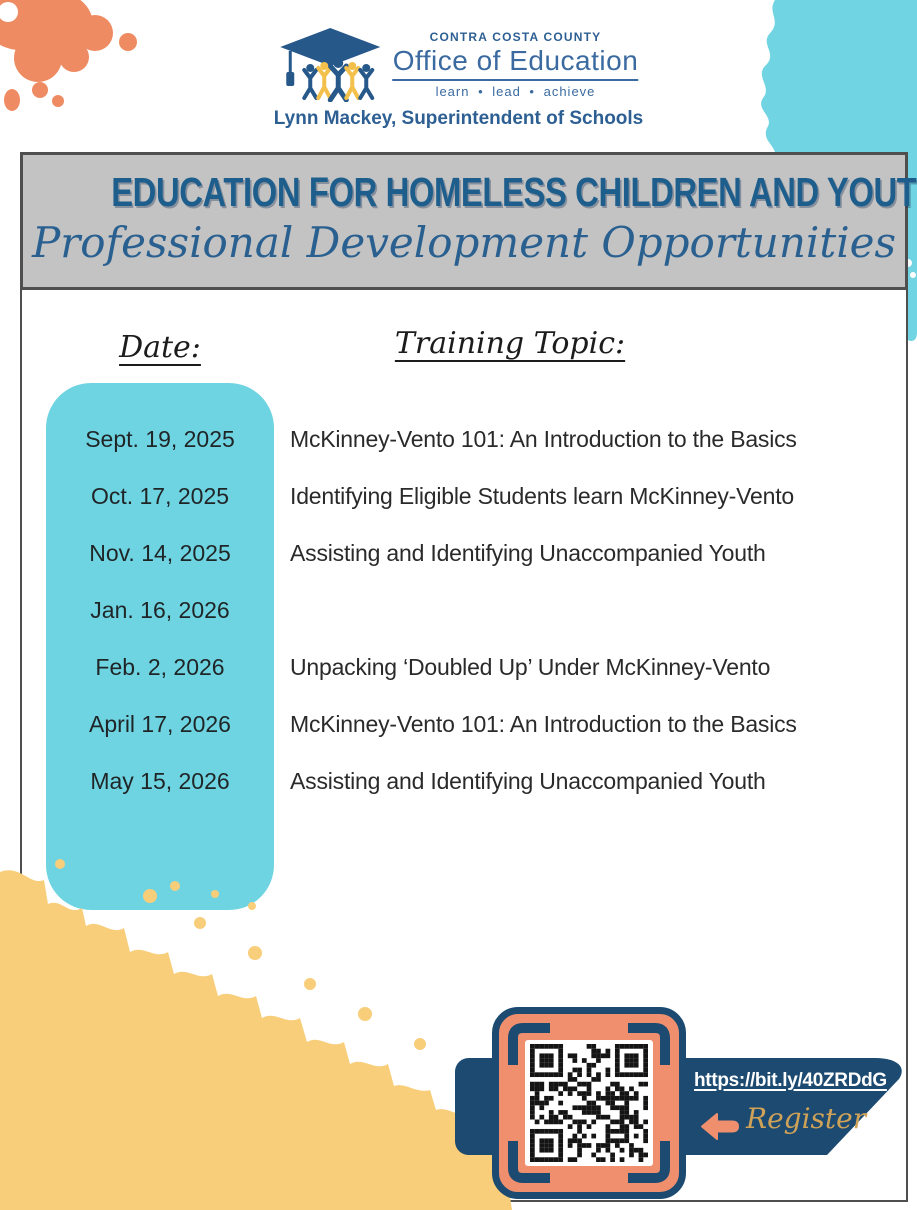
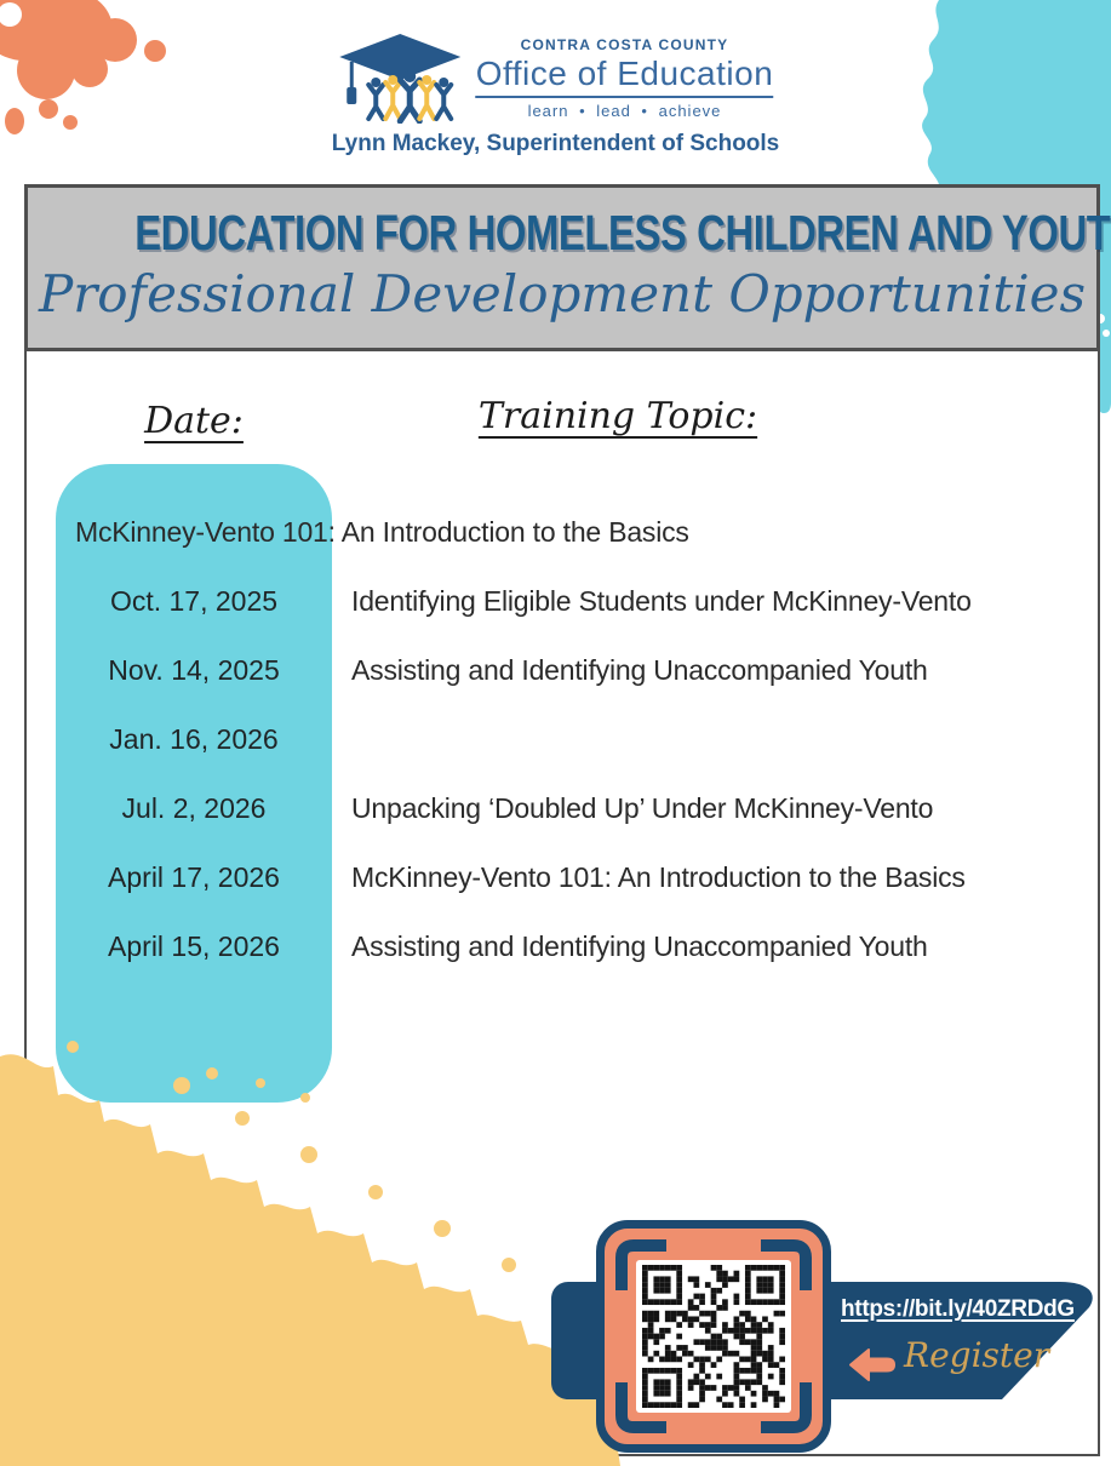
  CONTRA COSTA COUNTY
  Office of Education
  learn • lead • achieve
  Lynn Mackey, Superintendent of Schools
  EDUCATION FOR HOMELESS CHILDREN AND YOUT
  Professional Development Opportunities
  Date:
  Training Topic:
- Sept. 19, 2025
  McKinney-Vento 101: An Introduction to the Basics
  Oct. 17, 2025
- Identifying Eligible Students learn McKinney-Vento
+ Identifying Eligible Students under McKinney-Vento
  Nov. 14, 2025
  Assisting and Identifying Unaccompanied Youth
  Jan. 16, 2026
- Feb. 2, 2026
+ Jul. 2, 2026
  Unpacking ‘Doubled Up’ Under McKinney-Vento
  April 17, 2026
  McKinney-Vento 101: An Introduction to the Basics
- May 15, 2026
+ April 15, 2026
  Assisting and Identifying Unaccompanied Youth
  https://bit.ly/40ZRDdG
  Register
